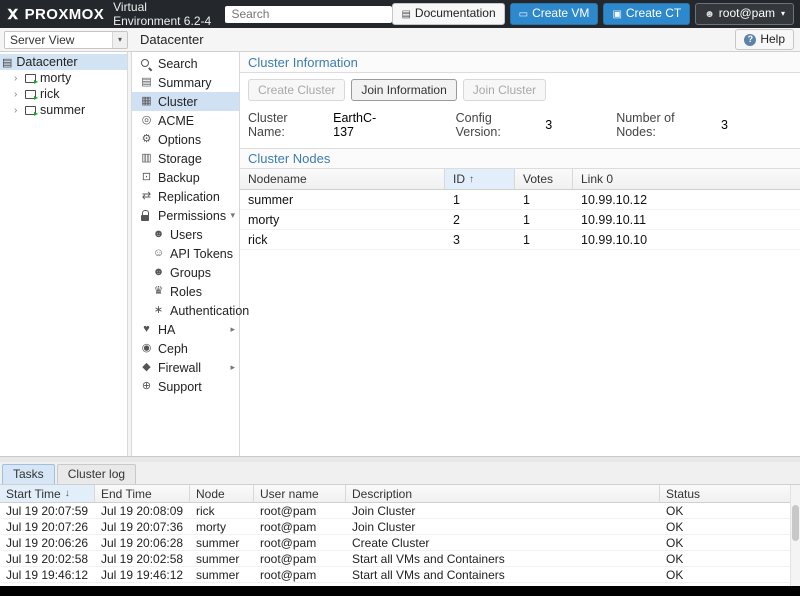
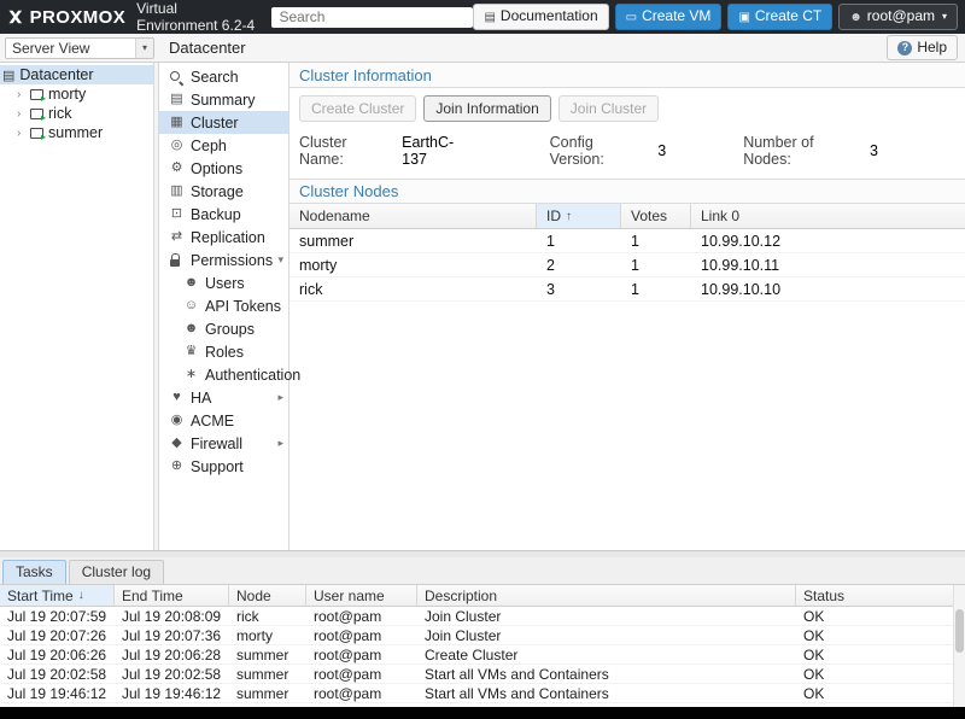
  PROXMOX
  Virtual Environment 6.2-4
  Search
  ▤
  Documentation
  ▭
  Create VM
  ▣
  Create CT
  ☻
  root@pam
  ▾
  Server View
  ▾
  Datacenter
  ?
  Help
  ▤
  Datacenter
  ›
  morty
  ›
  rick
  ›
  summer
  Search
  ▤
  Summary
  ▦
  Cluster
  ◎
- ACME
+ Ceph
  ⚙
  Options
  ▥
  Storage
  ⊡
  Backup
  ⇄
  Replication
  Permissions
  ▾
  ☻
  Users
  ☺
  API Tokens
  ☻
  Groups
  ♛
  Roles
  ∗
  Authentication
  ♥
  HA
  ▸
  ◉
- Ceph
+ ACME
  ◆
  Firewall
  ▸
  ⊕
  Support
  Cluster Information
  Create Cluster
  Join Information
  Join Cluster
  Cluster Name:
  EarthC-137
  Config Version:
  3
  Number of Nodes:
  3
  Cluster Nodes
  Nodename
  ID
  ↑
  Votes
  Link 0
  summer
  1
  1
  10.99.10.12
  morty
  2
  1
  10.99.10.11
  rick
  3
  1
  10.99.10.10
  Tasks
  Cluster log
  Start Time
  ↓
  End Time
  Node
  User name
  Description
  Status
  Jul 19 20:07:59
  Jul 19 20:08:09
  rick
  root@pam
  Join Cluster
  OK
  Jul 19 20:07:26
  Jul 19 20:07:36
  morty
  root@pam
  Join Cluster
  OK
  Jul 19 20:06:26
  Jul 19 20:06:28
  summer
  root@pam
  Create Cluster
  OK
  Jul 19 20:02:58
  Jul 19 20:02:58
  summer
  root@pam
  Start all VMs and Containers
  OK
  Jul 19 19:46:12
  Jul 19 19:46:12
  summer
  root@pam
  Start all VMs and Containers
  OK
